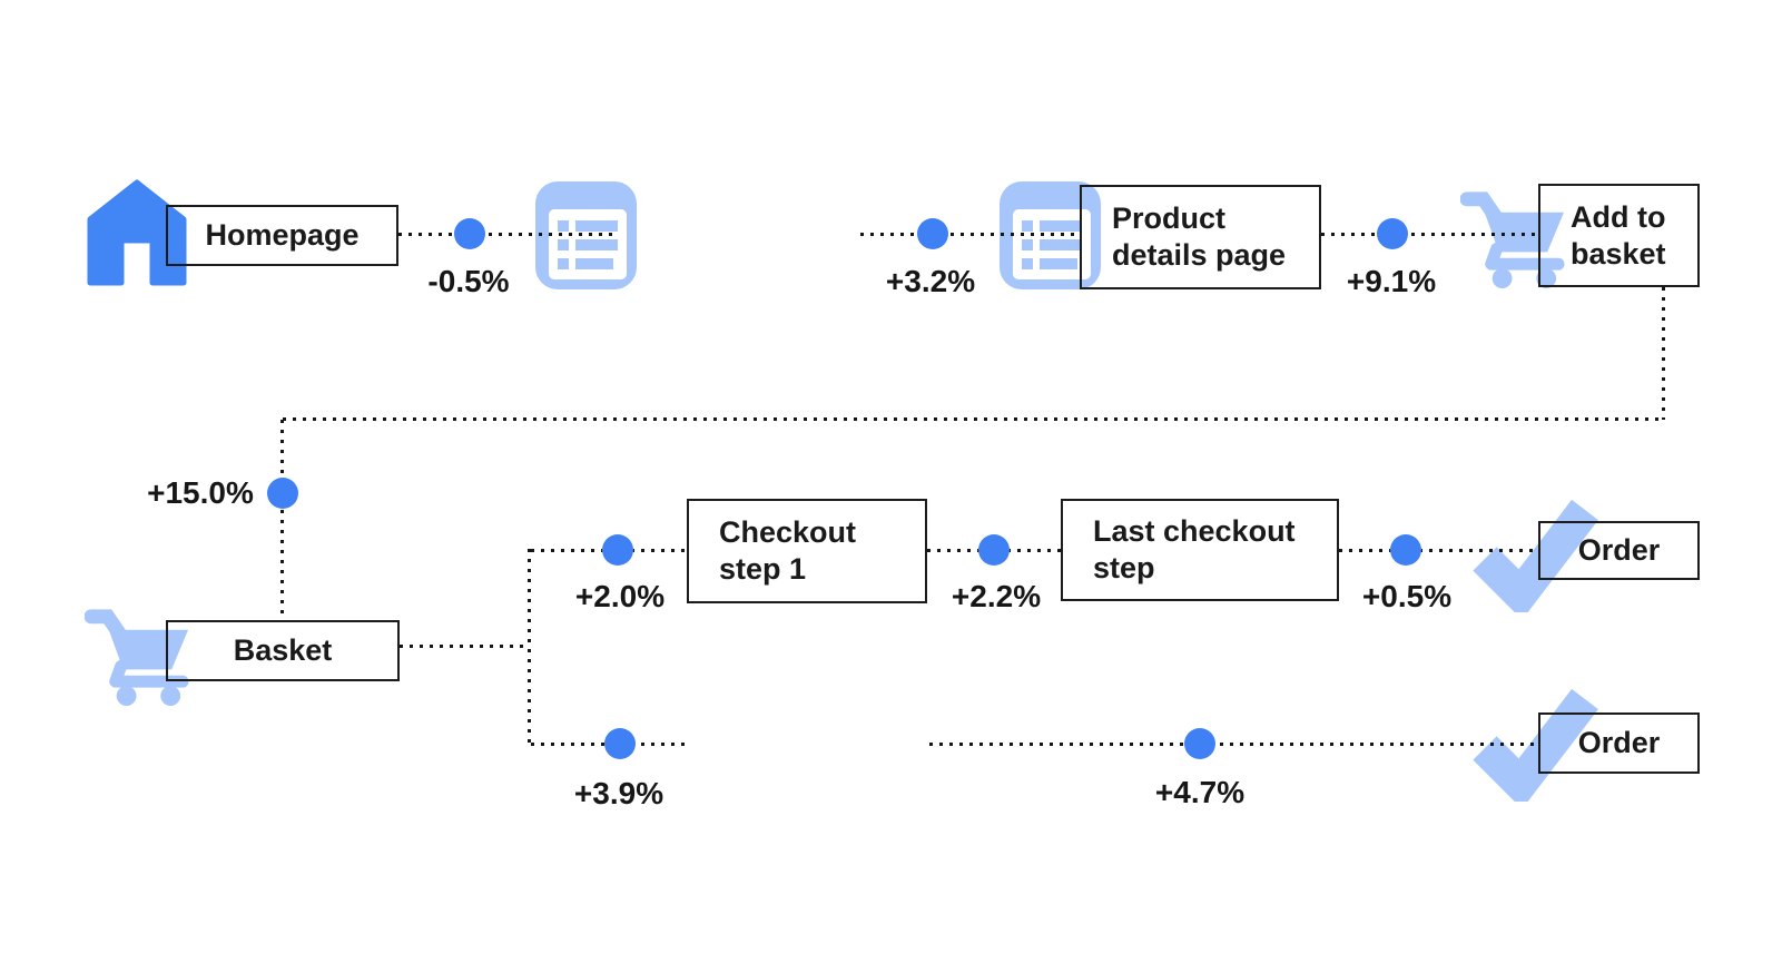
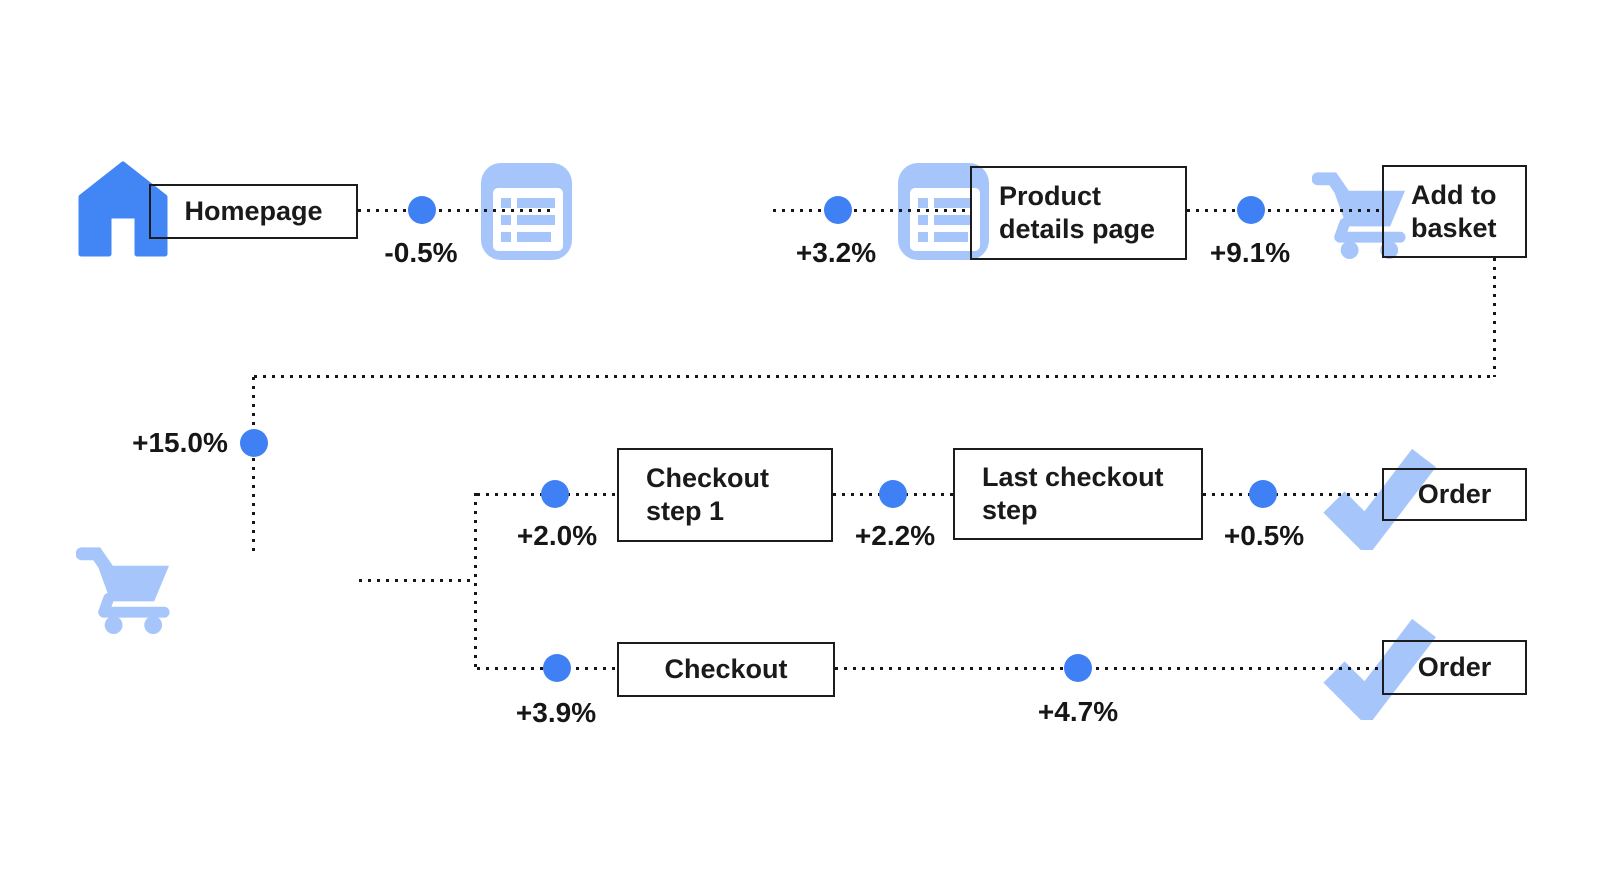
  Homepage
  Product details page
  Add to basket
- Basket
  Checkout step 1
  Last checkout step
  Order
+ Checkout
  Order
  -0.5%
  +3.2%
  +9.1%
  +15.0%
  +2.0%
  +2.2%
  +0.5%
  +3.9%
  +4.7%
